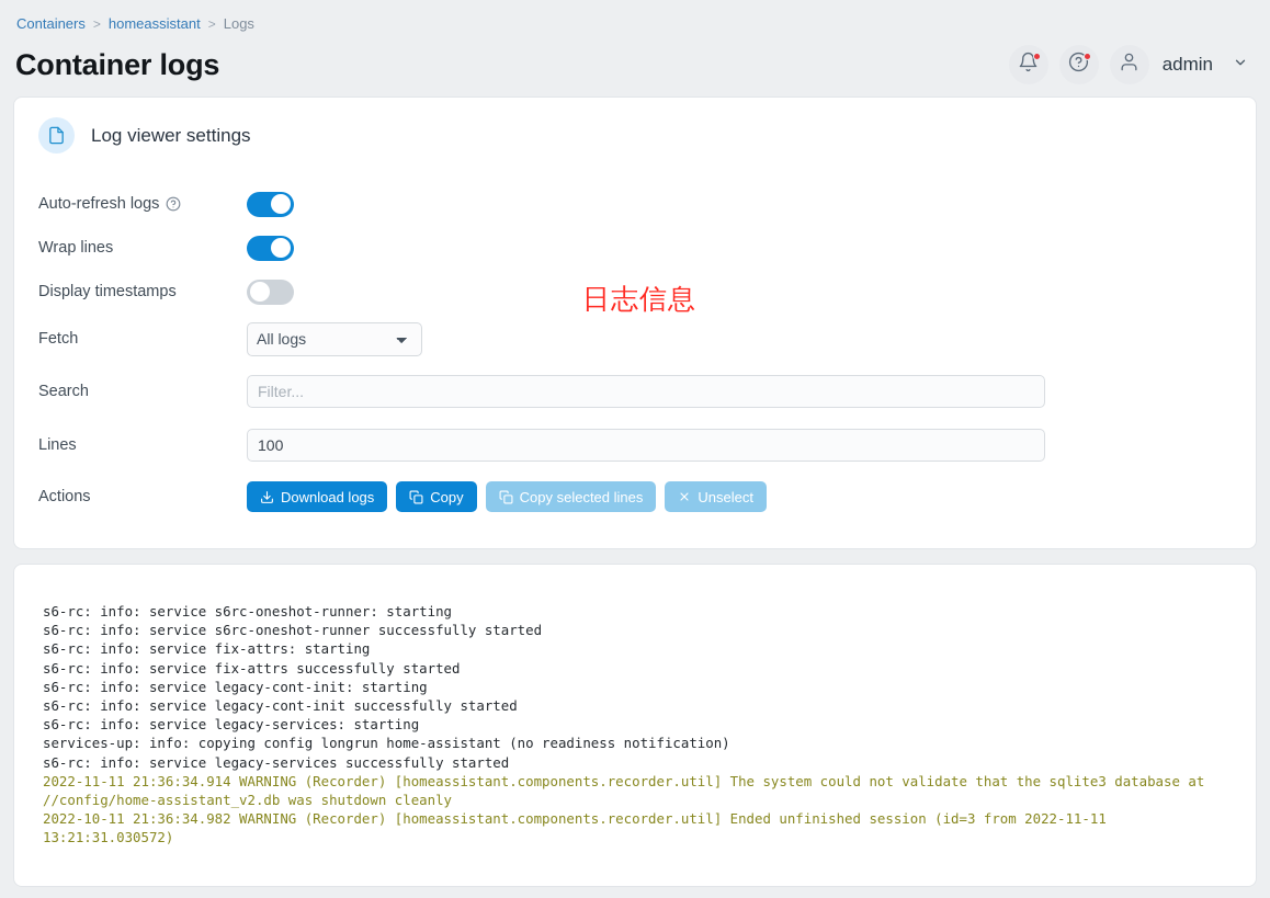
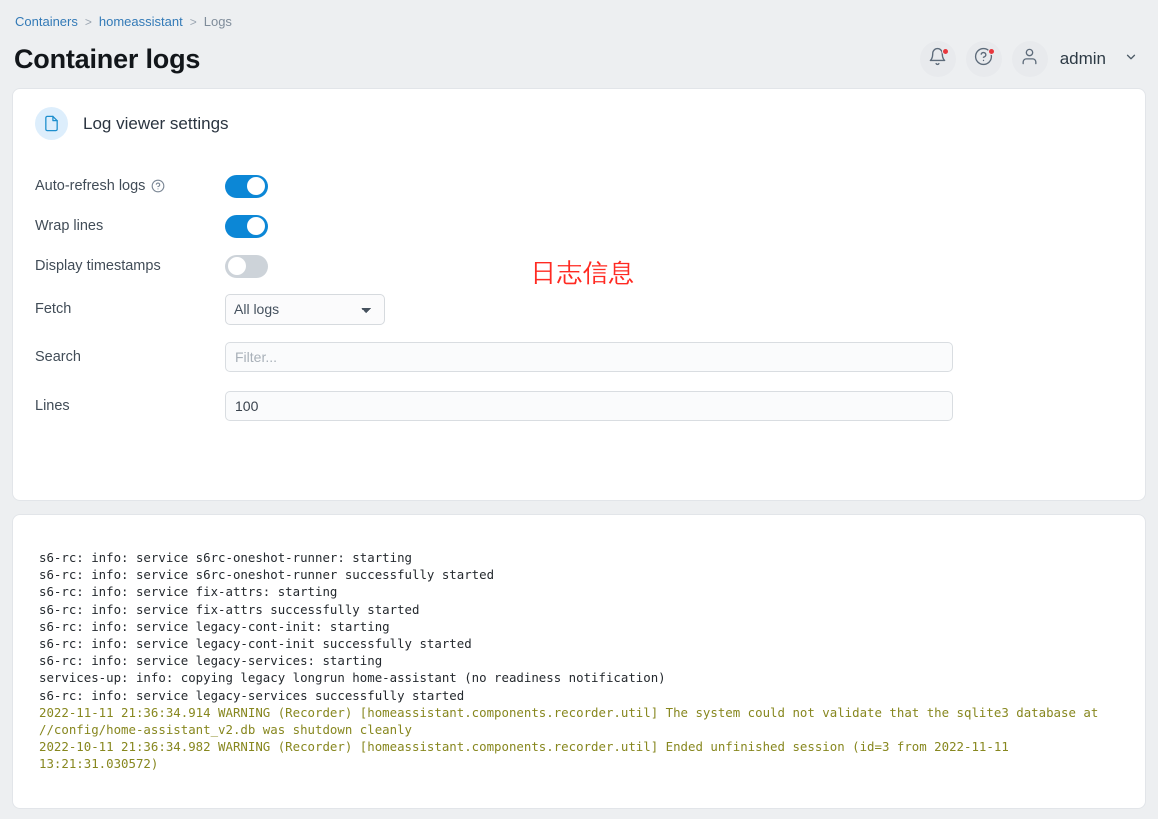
  Containers
  >
  homeassistant
  >
  Logs
  Container logs
  admin
  Log viewer settings
  日志信息
  Auto-refresh logs
  Wrap lines
  Display timestamps
  Fetch
  All logs
  Search
  Filter...
  Lines
  100
- Actions
- Download logs
- Copy
- Copy selected lines
- Unselect
  s6-rc: info: service s6rc-oneshot-runner: starting
  s6-rc: info: service s6rc-oneshot-runner successfully started
  s6-rc: info: service fix-attrs: starting
  s6-rc: info: service fix-attrs successfully started
  s6-rc: info: service legacy-cont-init: starting
  s6-rc: info: service legacy-cont-init successfully started
  s6-rc: info: service legacy-services: starting
- services-up: info: copying config longrun home-assistant (no readiness notification)
+ services-up: info: copying legacy longrun home-assistant (no readiness notification)
  s6-rc: info: service legacy-services successfully started
  2022-11-11 21:36:34.914 WARNING (Recorder) [homeassistant.components.recorder.util] The system could not validate that the sqlite3 database at //config/home-assistant_v2.db was shutdown cleanly
  2022-10-11 21:36:34.982 WARNING (Recorder) [homeassistant.components.recorder.util] Ended unfinished session (id=3 from 2022-11-11 13:21:31.030572)
